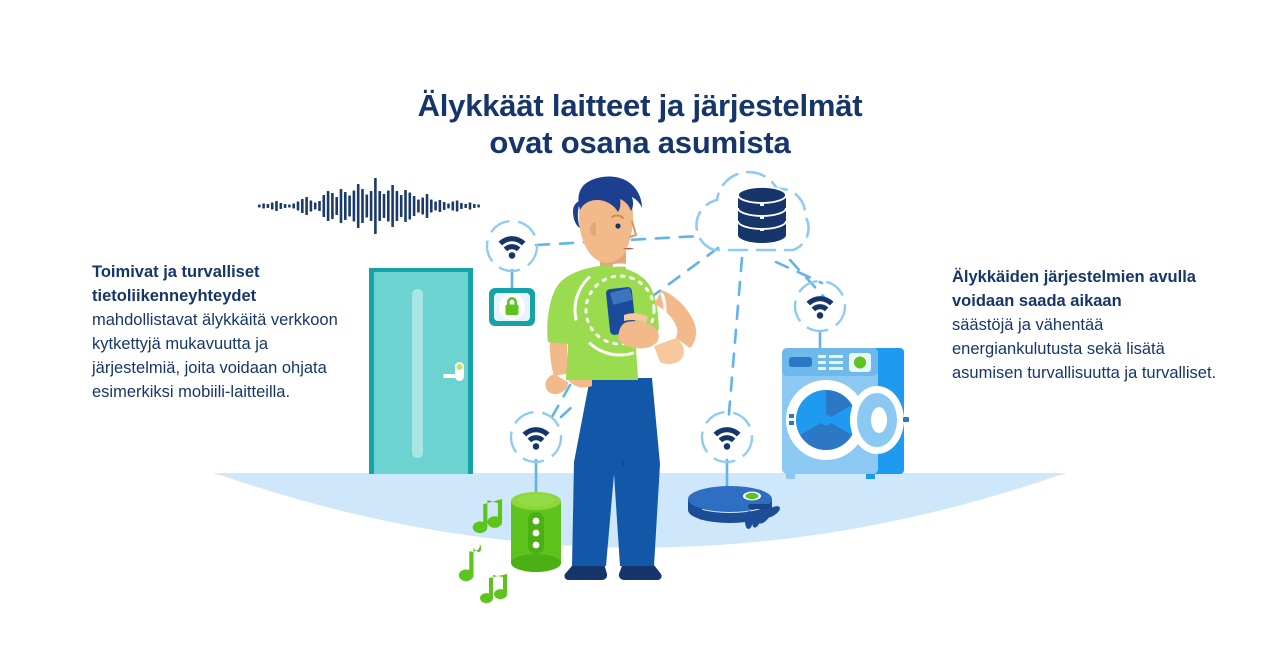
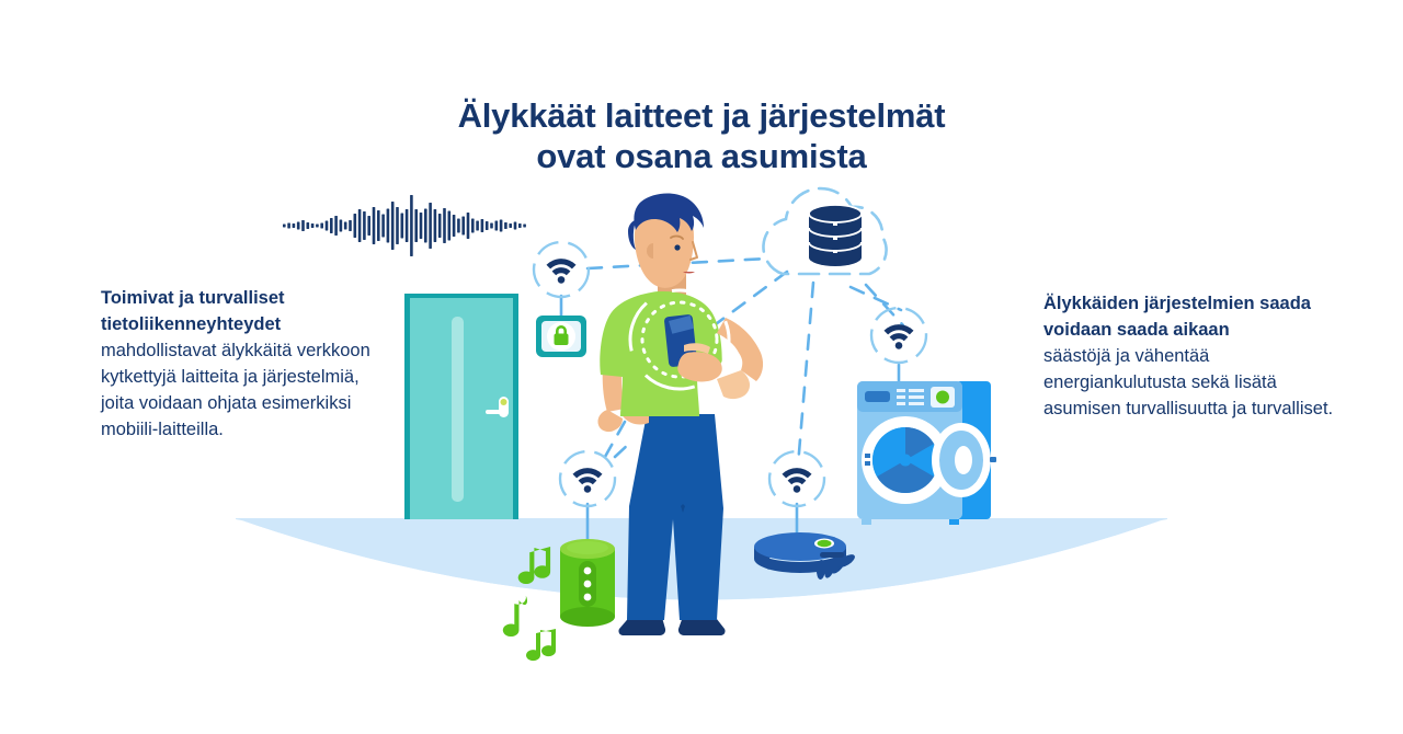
  Älykkäät laitteet ja järjestelmät
  ovat osana asumista
  Toimivat ja turvalliset tietoliikenneyhteydet
- mahdollistavat älykkäitä verkkoon kytkettyjä mukavuutta ja järjestelmiä, joita voidaan ohjata esimerkiksi mobiili-laitteilla.
+ mahdollistavat älykkäitä verkkoon kytkettyjä laitteita ja järjestelmiä, joita voidaan ohjata esimerkiksi mobiili-laitteilla.
- Älykkäiden järjestelmien avulla voidaan saada aikaan
+ Älykkäiden järjestelmien saada voidaan saada aikaan
  säästöjä ja vähentää energiankulutusta sekä lisätä asumisen turvallisuutta ja turvalliset.
